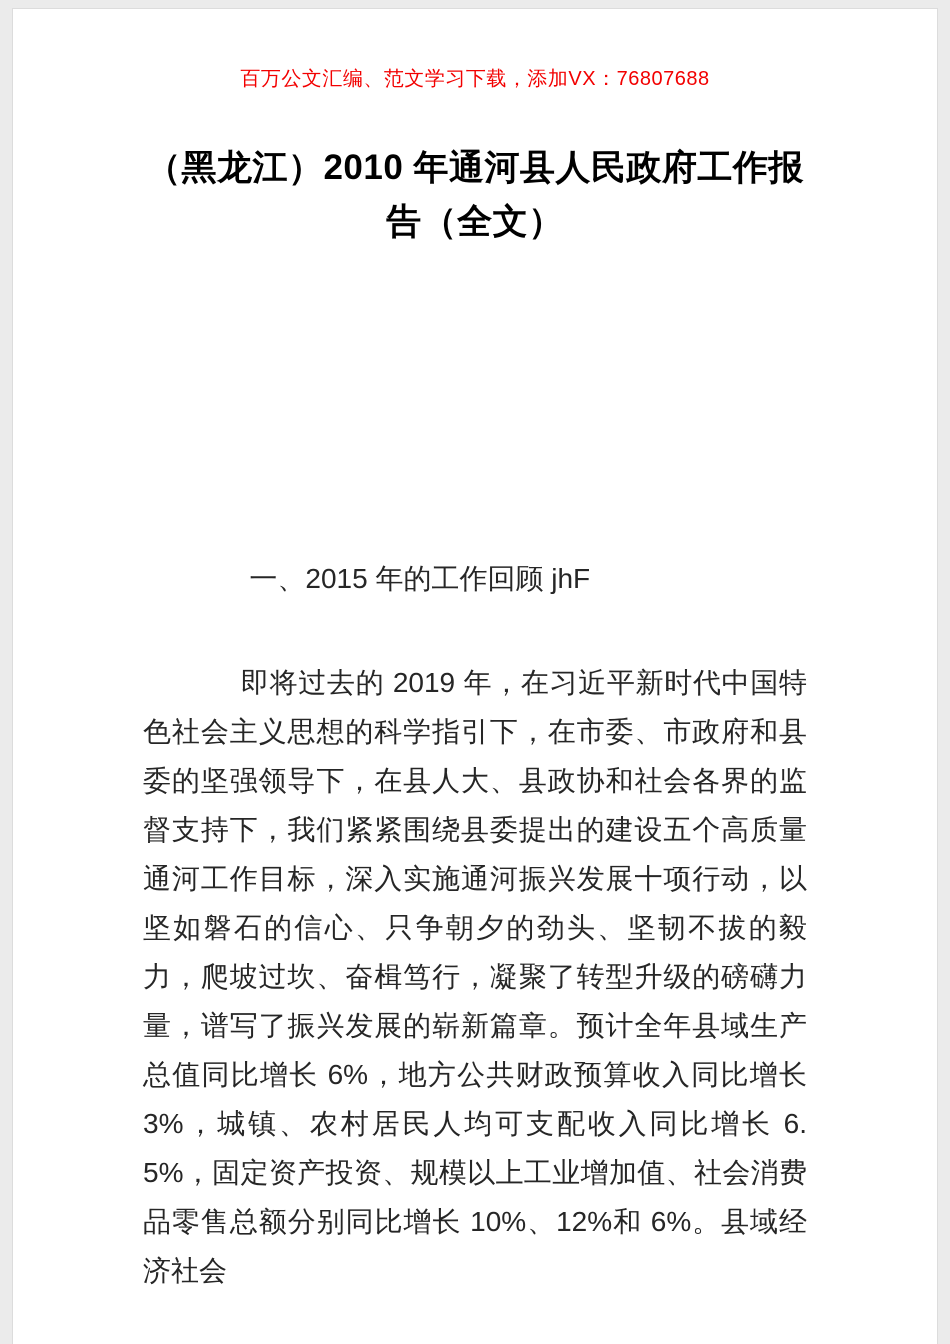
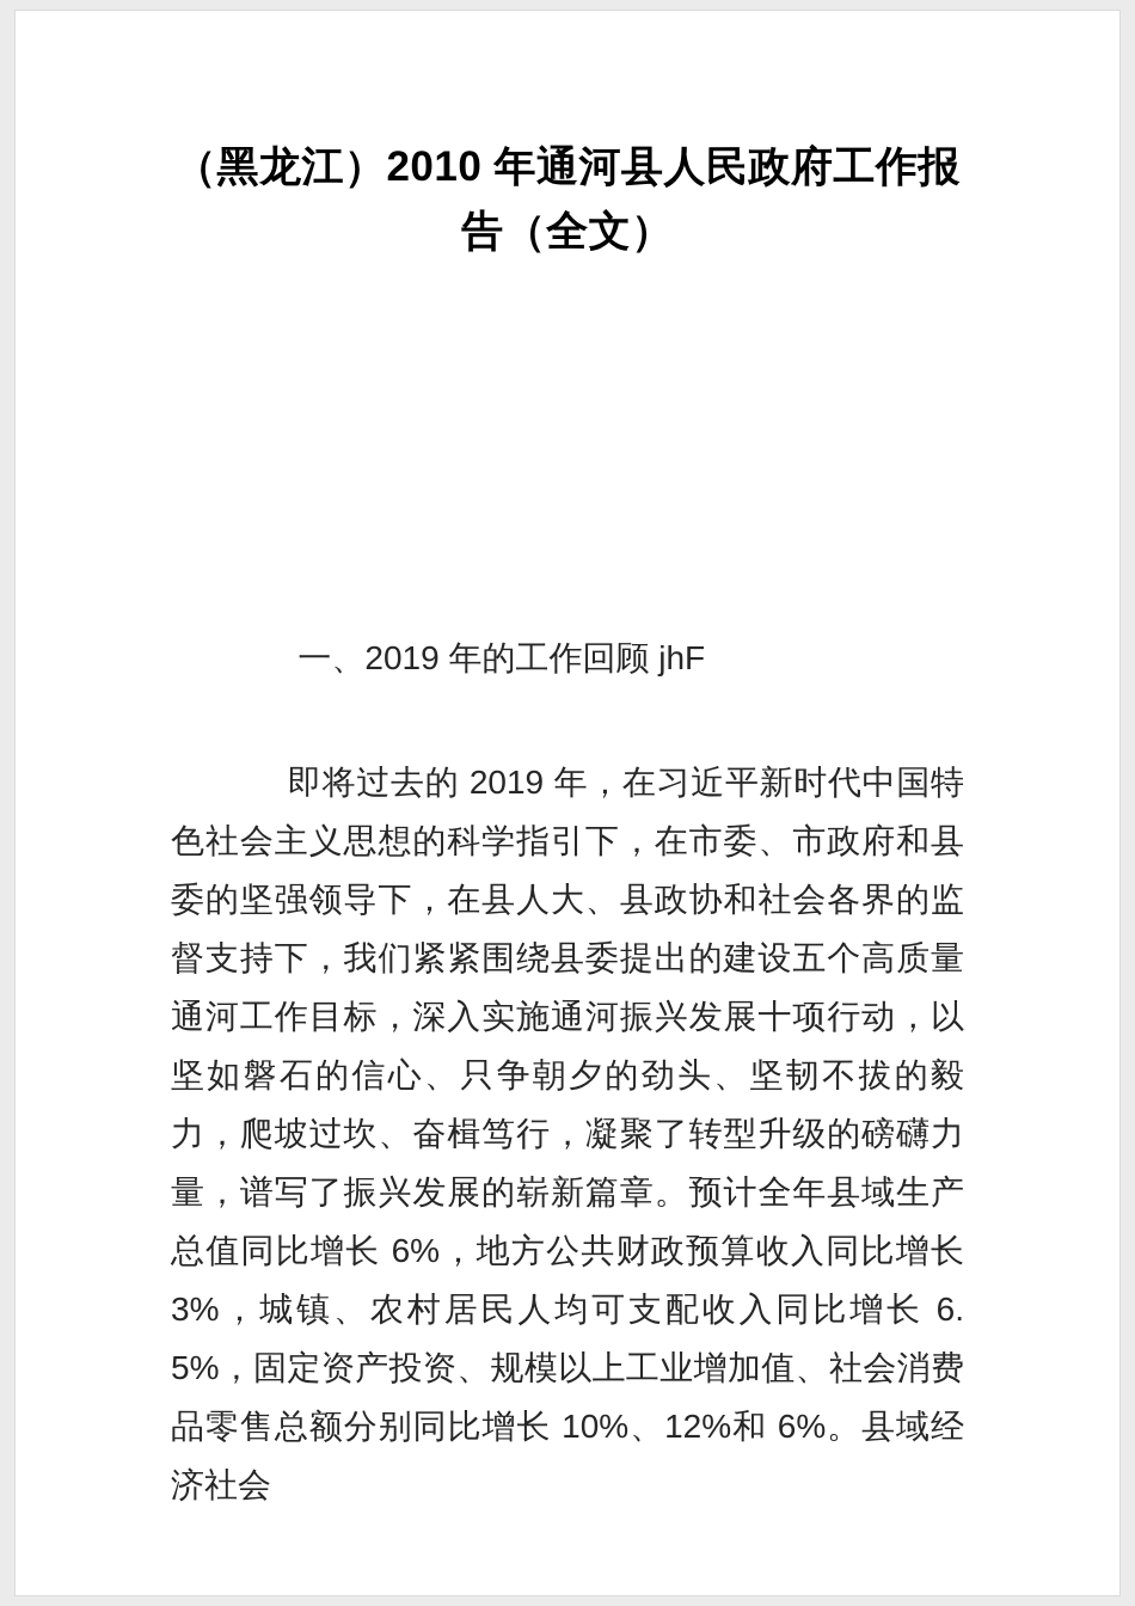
- 百万公文汇编、范文学习下载，添加VX：76807688
  （黑龙江）2010 年通河县人民政府工作报告（全文）
- 一、2015 年的工作回顾 jhF
+ 一、2019 年的工作回顾 jhF
  即将过去的 2019 年，在习近平新时代中国特色社会主义思想的科学指引下，在市委、市政府和县委的坚强领导下，在县人大、县政协和社会各界的监督支持下，我们紧紧围绕县委提出的建设五个高质量通河工作目标，深入实施通河振兴发展十项行动，以坚如磐石的信心、只争朝夕的劲头、坚韧不拔的毅力，爬坡过坎、奋楫笃行，凝聚了转型升级的磅礴力量，谱写了振兴发展的崭新篇章。预计全年县域生产总值同比增长 6%，地方公共财政预算收入同比增长 3%，城镇、农村居民人均可支配收入同比增长 6.5%，固定资产投资、规模以上工业增加值、社会消费品零售总额分别同比增长 10%、12%和 6%。县域经济社会
